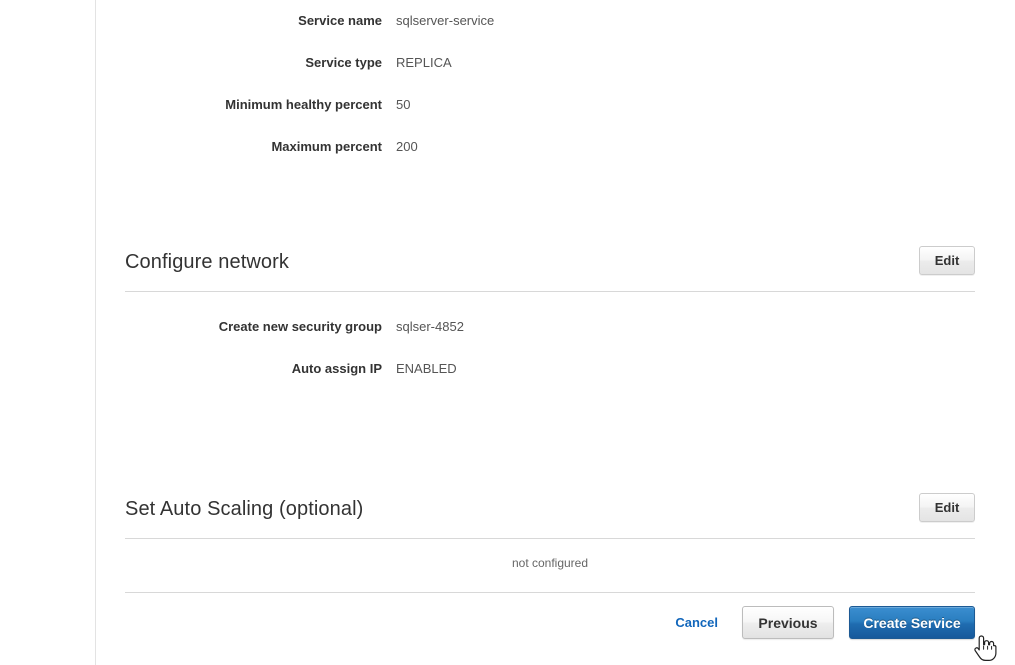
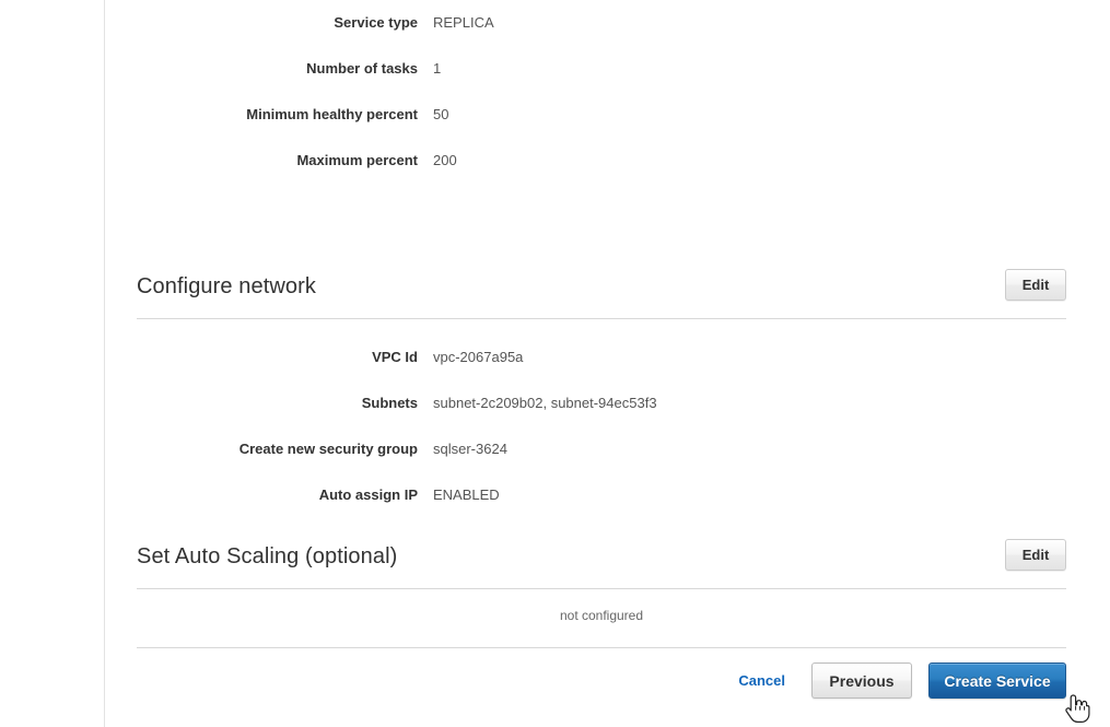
- Service name
- sqlserver-service
  Service type
  REPLICA
+ Number of tasks
+ 1
  Minimum healthy percent
  50
  Maximum percent
  200
  Configure network
  Edit
+ VPC Id
+ vpc-2067a95a
+ Subnets
+ subnet-2c209b02, subnet-94ec53f3
  Create new security group
- sqlser-4852
+ sqlser-3624
  Auto assign IP
  ENABLED
  Set Auto Scaling (optional)
  Edit
  not configured
  Cancel
  Previous
  Create Service
